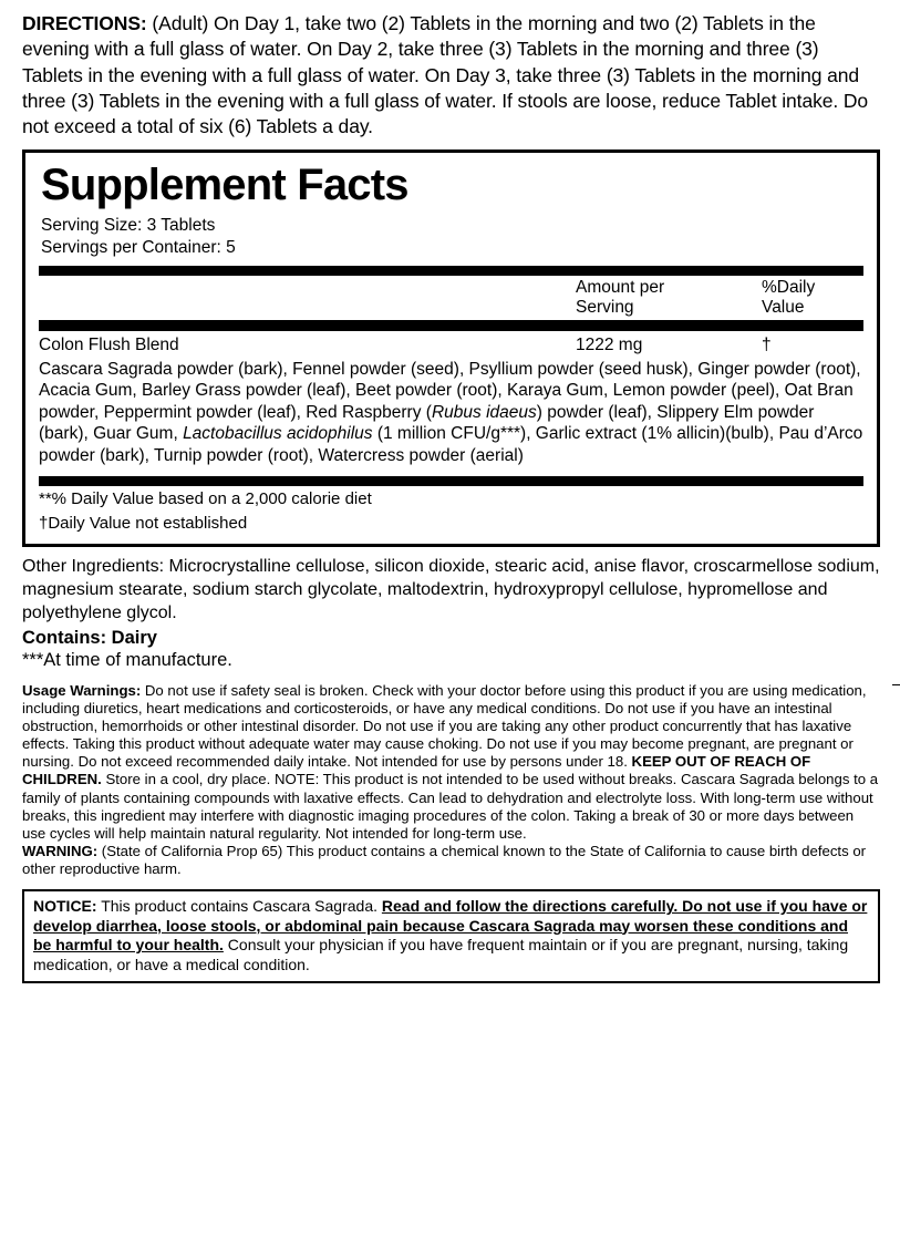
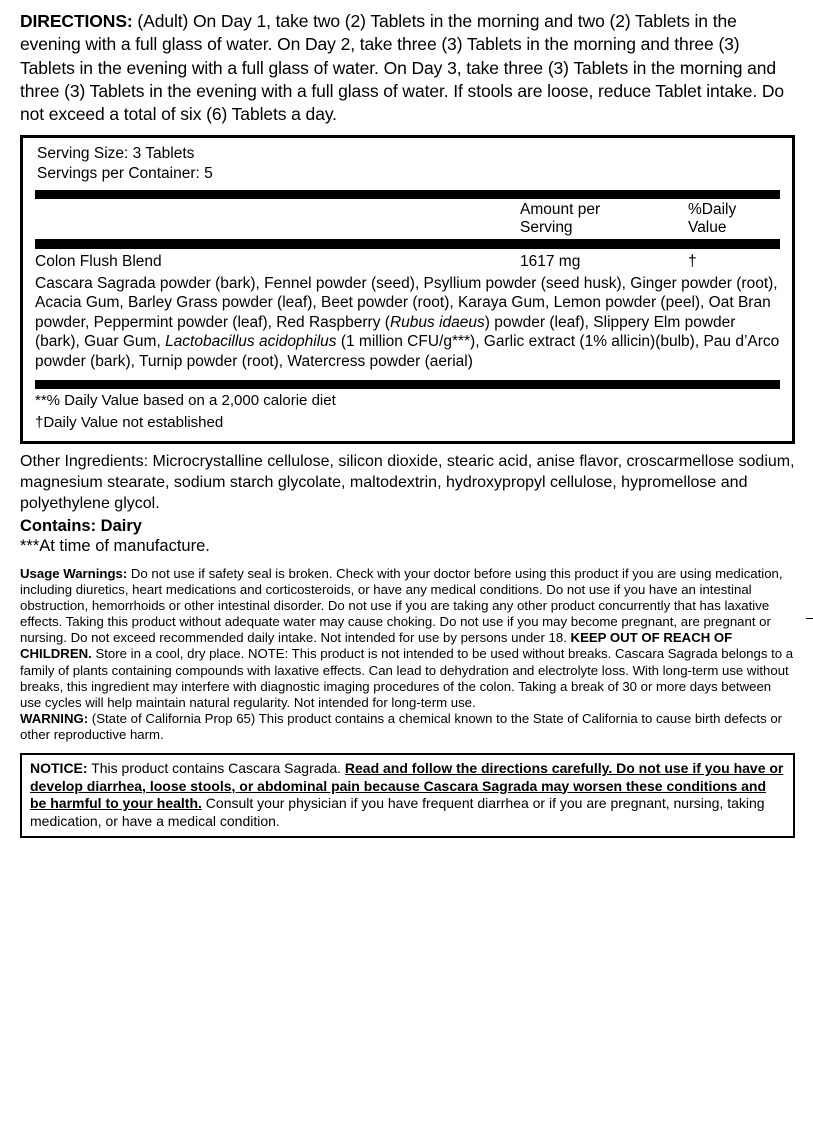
  DIRECTIONS: (Adult) On Day 1, take two (2) Tablets in the morning and two (2) Tablets in the evening with a full glass of water. On Day 2, take three (3) Tablets in the morning and three (3) Tablets in the evening with a full glass of water. On Day 3, take three (3) Tablets in the morning and three (3) Tablets in the evening with a full glass of water. If stools are loose, reduce Tablet intake. Do not exceed a total of six (6) Tablets a day.
- Supplement Facts
  Serving Size: 3 Tablets
  Servings per Container: 5
  	Amount per Serving	%Daily Value
- Colon Flush Blend	1222 mg	†
+ Colon Flush Blend	1617 mg	†
  Cascara Sagrada powder (bark), Fennel powder (seed), Psyllium powder (seed husk), Ginger powder (root), Acacia Gum, Barley Grass powder (leaf), Beet powder (root), Karaya Gum, Lemon powder (peel), Oat Bran powder, Peppermint powder (leaf), Red Raspberry (Rubus idaeus) powder (leaf), Slippery Elm powder (bark), Guar Gum, Lactobacillus acidophilus (1 million CFU/g***), Garlic extract (1% allicin)(bulb), Pau d’Arco powder (bark), Turnip powder (root), Watercress powder (aerial)
  **% Daily Value based on a 2,000 calorie diet
  †Daily Value not established
  Other Ingredients: Microcrystalline cellulose, silicon dioxide, stearic acid, anise flavor, croscarmellose sodium, magnesium stearate, sodium starch glycolate, maltodextrin, hydroxypropyl cellulose, hypromellose and polyethylene glycol.
  Contains: Dairy
  ***At time of manufacture.
  Usage Warnings: Do not use if safety seal is broken. Check with your doctor before using this product if you are using medication, including diuretics, heart medications and corticosteroids, or have any medical conditions. Do not use if you have an intestinal obstruction, hemorrhoids or other intestinal disorder. Do not use if you are taking any other product concurrently that has laxative effects. Taking this product without adequate water may cause choking. Do not use if you may become pregnant, are pregnant or nursing. Do not exceed recommended daily intake. Not intended for use by persons under 18. KEEP OUT OF REACH OF CHILDREN. Store in a cool, dry place. NOTE: This product is not intended to be used without breaks. Cascara Sagrada belongs to a family of plants containing compounds with laxative effects. Can lead to dehydration and electrolyte loss. With long-term use without breaks, this ingredient may interfere with diagnostic imaging procedures of the colon. Taking a break of 30 or more days between use cycles will help maintain natural regularity. Not intended for long-term use.
  WARNING: (State of California Prop 65) This product contains a chemical known to the State of California to cause birth defects or other reproductive harm.
- NOTICE: This product contains Cascara Sagrada. Read and follow the directions carefully. Do not use if you have or develop diarrhea, loose stools, or abdominal pain because Cascara Sagrada may worsen these conditions and be harmful to your health. Consult your physician if you have frequent maintain or if you are pregnant, nursing, taking medication, or have a medical condition.
+ NOTICE: This product contains Cascara Sagrada. Read and follow the directions carefully. Do not use if you have or develop diarrhea, loose stools, or abdominal pain because Cascara Sagrada may worsen these conditions and be harmful to your health. Consult your physician if you have frequent diarrhea or if you are pregnant, nursing, taking medication, or have a medical condition.
